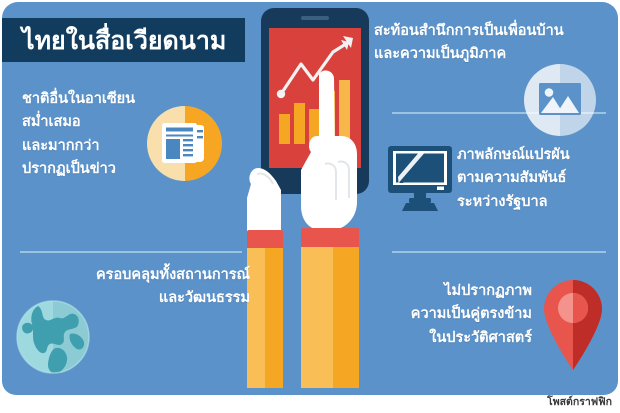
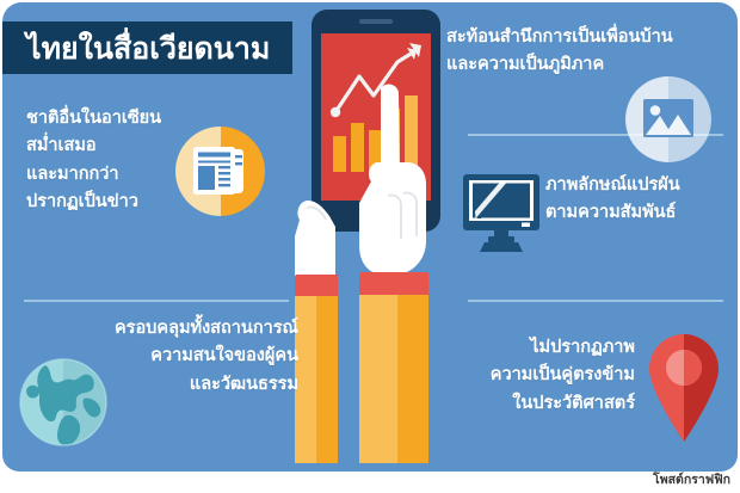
  ไทยในสื่อเวียดนาม
  ชาติอื่นในอาเซียน
  สม่ำเสมอ
  และมากกว่า
  ปรากฏเป็นข่าว
  สะท้อนสำนึกการเป็นเพื่อนบ้าน
  และความเป็นภูมิภาค
  ภาพลักษณ์แปรผัน
  ตามความสัมพันธ์
- ระหว่างรัฐบาล
  ครอบคลุมทั้งสถานการณ์
+ ความสนใจของผู้คน
  และวัฒนธรรม
  ไม่ปรากฏภาพ
  ความเป็นคู่ตรงข้าม
  ในประวัติศาสตร์
  โพสต์กราฟฟิก
